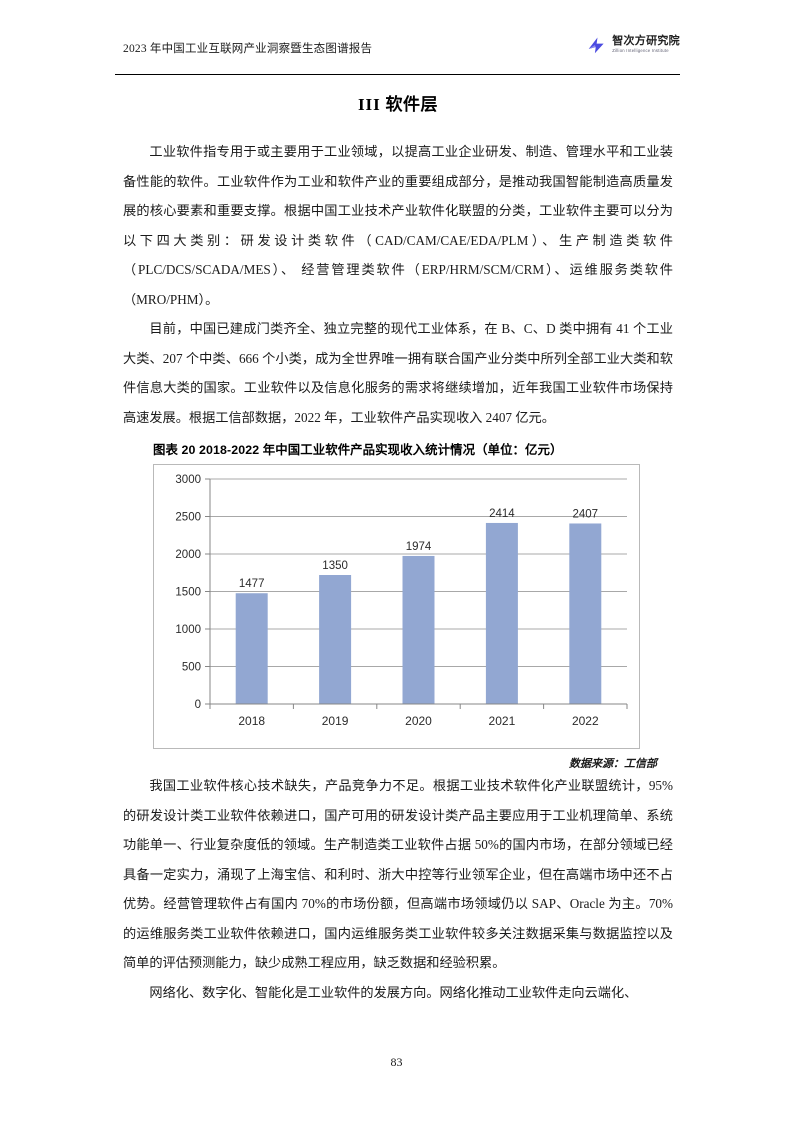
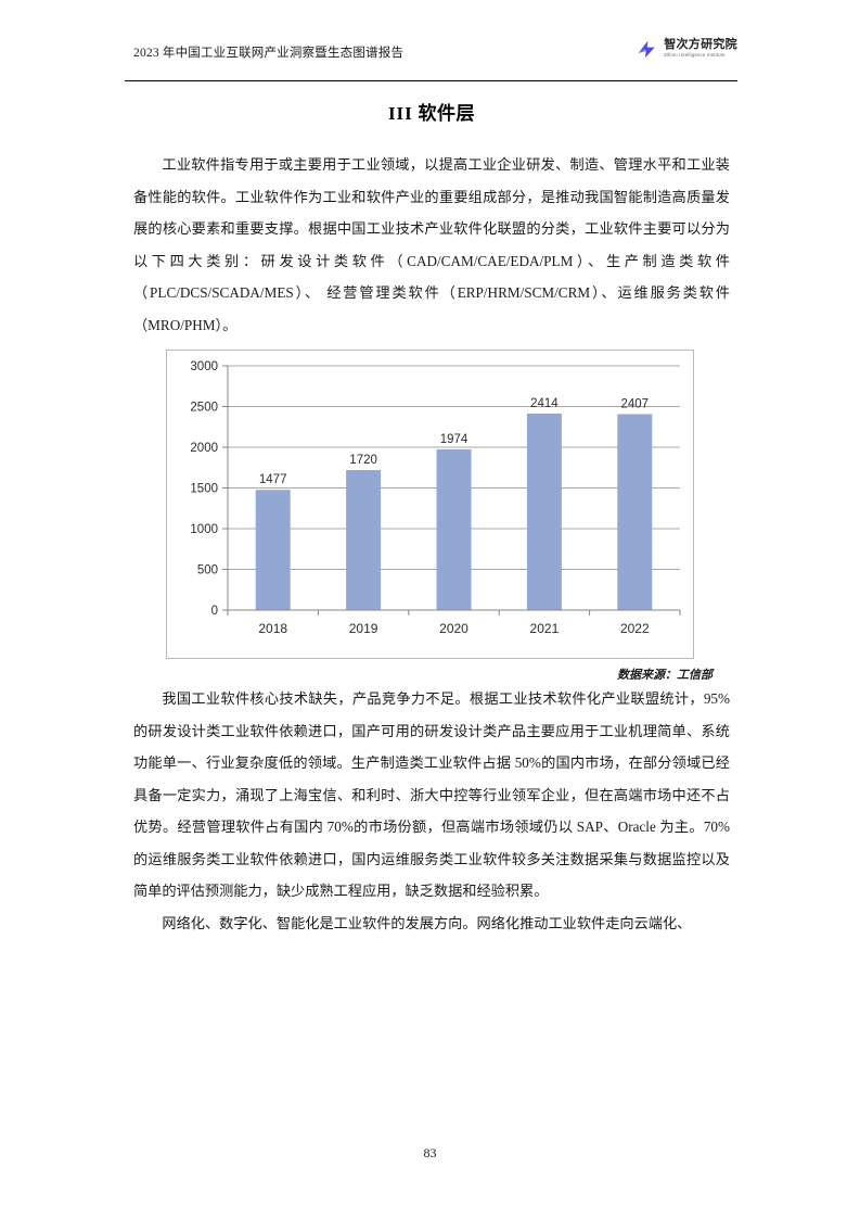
  2023 年中国工业互联网产业洞察暨生态图谱报告
  智次方研究院
  III 软件层
  工业软件指专用于或主要用于工业领域，以提高工业企业研发、制造、管理水平和工业装备性能的软件。工业软件作为工业和软件产业的重要组成部分，是推动我国智能制造高质量发展的核心要素和重要支撑。根据中国工业技术产业软件化联盟的分类，工业软件主要可以分为以下四大类别：研发设计类软件（CAD/CAM/CAE/EDA/PLM）、生产制造类软件（PLC/DCS/SCADA/MES）、 经营管理类软件（ERP/HRM/SCM/CRM）、运维服务类软件（MRO/PHM）。
- 目前，中国已建成门类齐全、独立完整的现代工业体系，在 B、C、D 类中拥有 41 个工业大类、207 个中类、666 个小类，成为全世界唯一拥有联合国产业分类中所列全部工业大类和软件信息大类的国家。工业软件以及信息化服务的需求将继续增加，近年我国工业软件市场保持高速发展。根据工信部数据，2022 年，工业软件产品实现收入 2407 亿元。
- 图表 20 2018-2022 年中国工业软件产品实现收入统计情况（单位：亿元）
  0
  500
  1000
  1500
  2000
  2500
  3000
  1477
  2018
- 1350
+ 1720
  2019
  1974
  2020
  2414
  2021
  2407
  2022
  数据来源：工信部
  我国工业软件核心技术缺失，产品竞争力不足。根据工业技术软件化产业联盟统计，95%的研发设计类工业软件依赖进口，国产可用的研发设计类产品主要应用于工业机理简单、系统功能单一、行业复杂度低的领域。生产制造类工业软件占据 50%的国内市场，在部分领域已经具备一定实力，涌现了上海宝信、和利时、浙大中控等行业领军企业，但在高端市场中还不占优势。经营管理软件占有国内 70%的市场份额，但高端市场领域仍以 SAP、Oracle 为主。70%的运维服务类工业软件依赖进口，国内运维服务类工业软件较多关注数据采集与数据监控以及简单的评估预测能力，缺少成熟工程应用，缺乏数据和经验积累。
  网络化、数字化、智能化是工业软件的发展方向。网络化推动工业软件走向云端化、
  83
